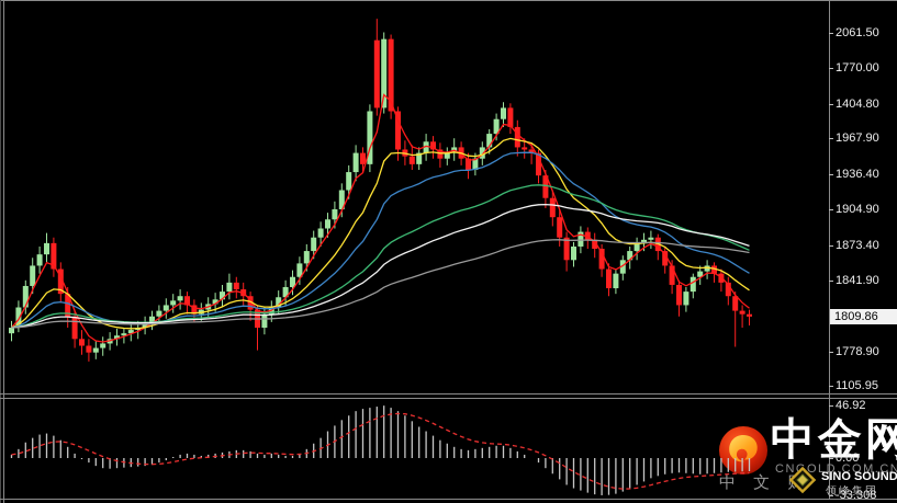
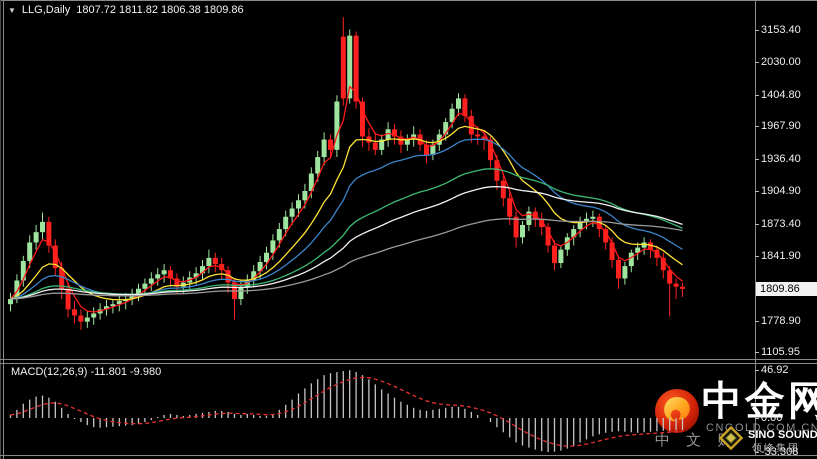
  中金网
  CNOLD.COM.CN
  SINO SOUND
  领峰集团
+ ▼
+ LLG,Daily
+ 1807.72 1811.82 1806.38 1809.86
+ MACD(12,26,9) -11.801 -9.980
- 2061.50
+ 3153.40
- 1770.00
+ 2030.00
  1404.80
  1967.90
  1936.40
  1904.90
  1873.40
  1841.90
  1778.90
  1105.95
  1809.86
  46.92
  0.00
  -33.308
